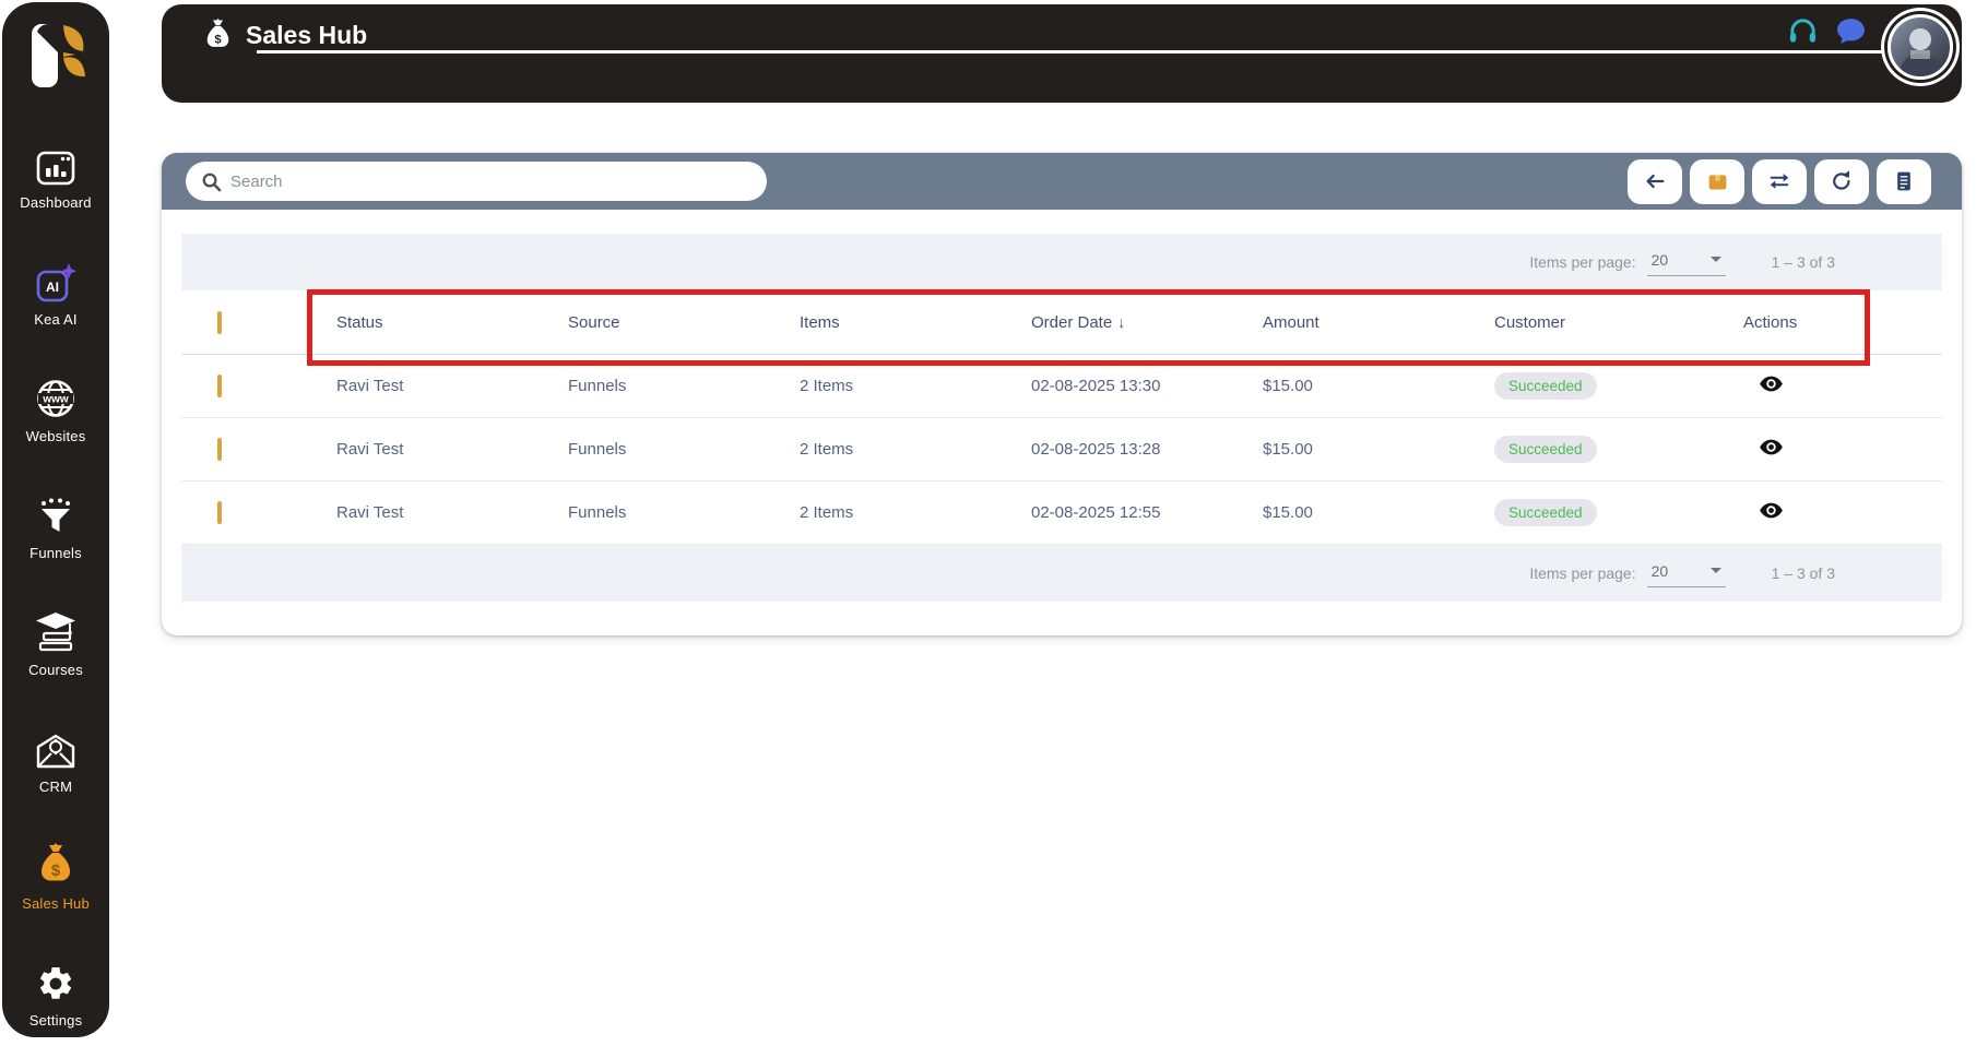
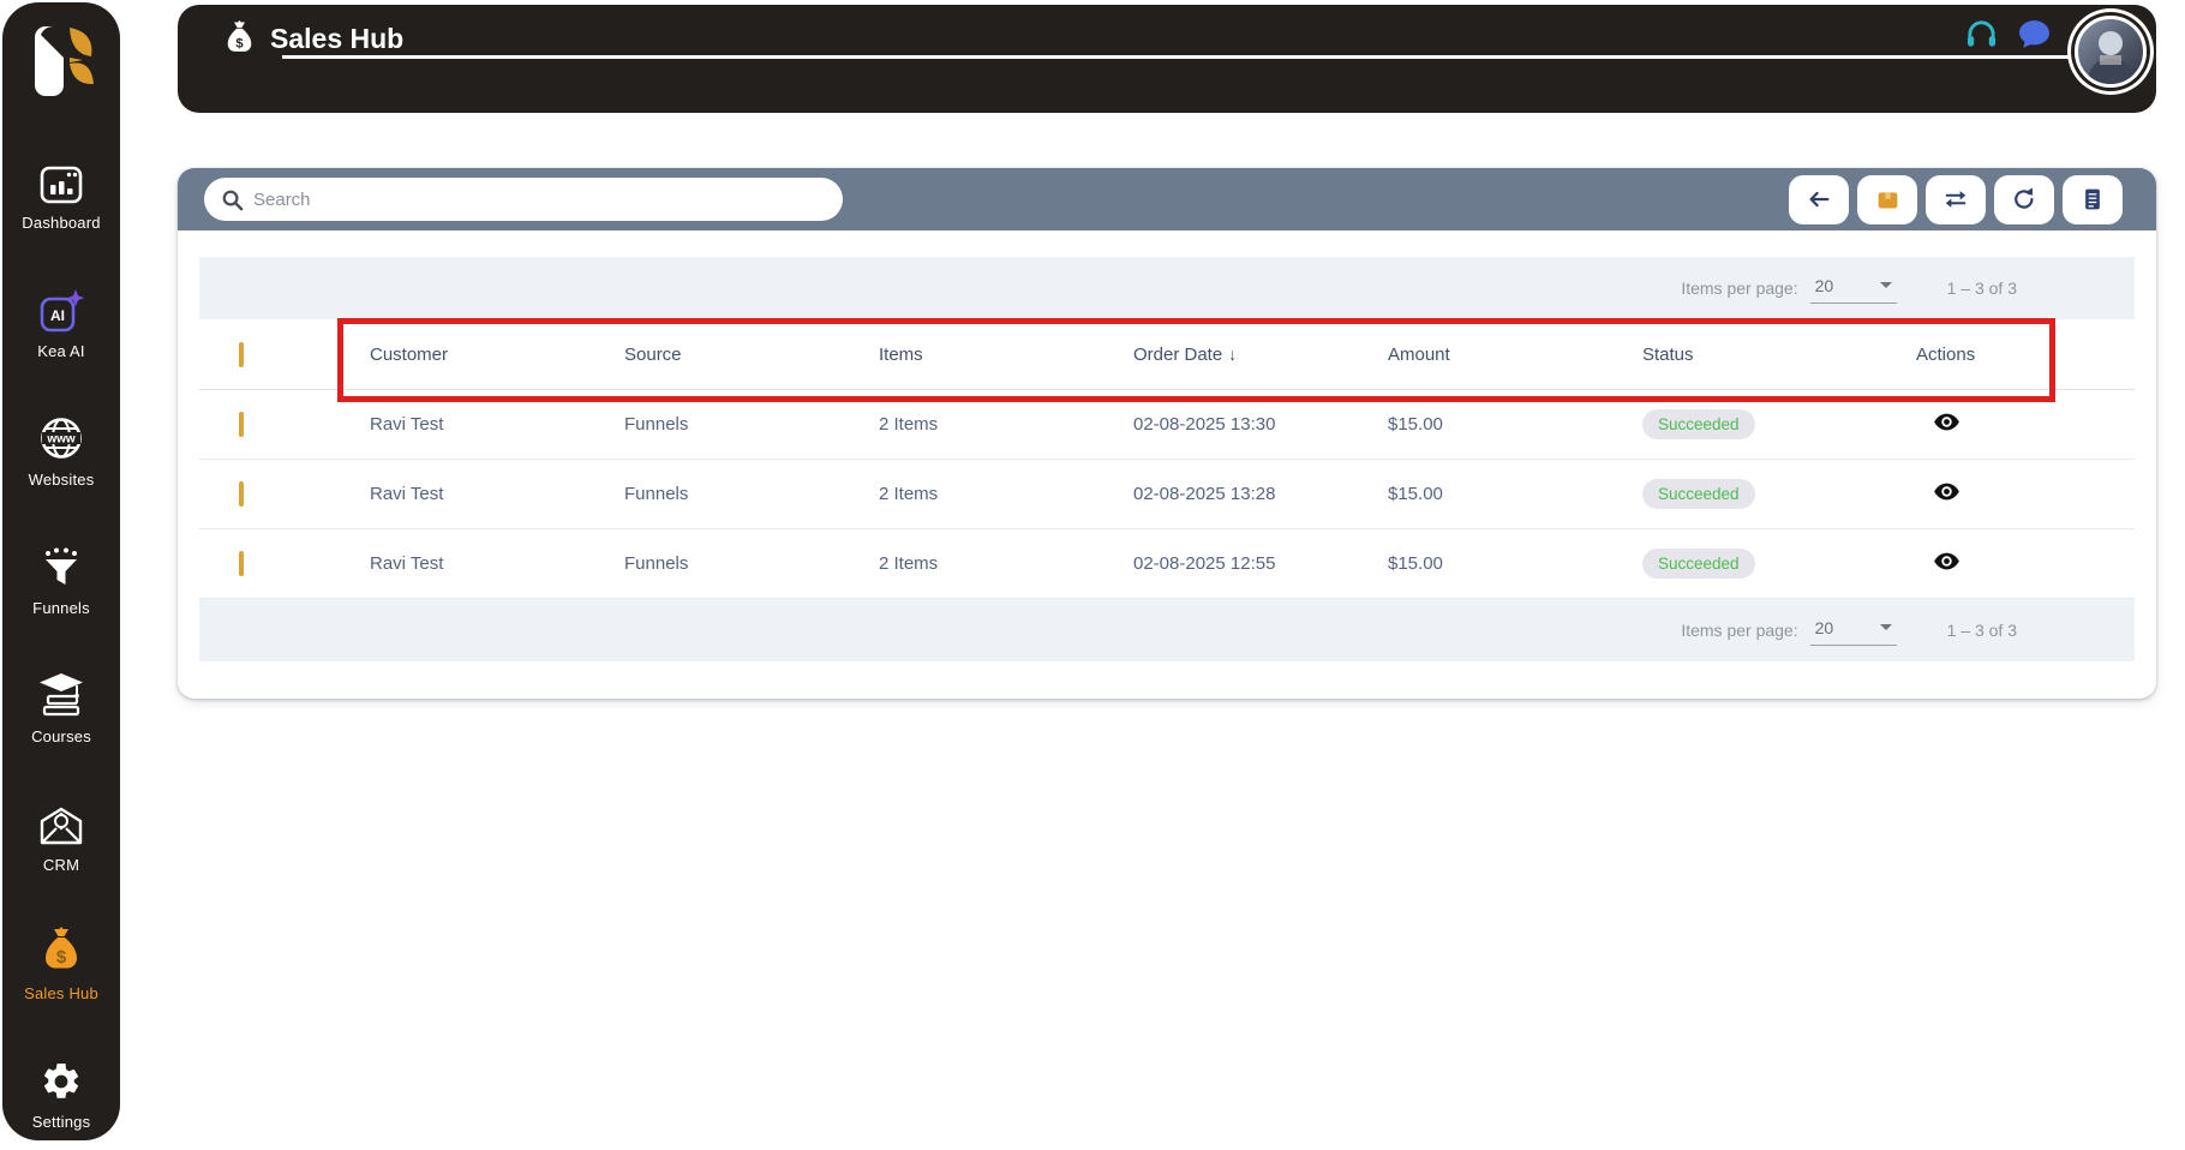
  Dashboard
  AI
  Kea AI
  www
  Websites
  Funnels
  Courses
  CRM
  $
  Sales Hub
  Settings
  $
  Sales Hub
  Search
  Items per page:
  20
  1 – 3 of 3
- Status
+ Customer
  Source
  Items
  Order Date ↓
  Amount
- Customer
+ Status
  Actions
  Ravi Test
  Funnels
  2 Items
  02-08-2025 13:30
  $15.00
  Succeeded
  Ravi Test
  Funnels
  2 Items
  02-08-2025 13:28
  $15.00
  Succeeded
  Ravi Test
  Funnels
  2 Items
  02-08-2025 12:55
  $15.00
  Succeeded
  Items per page:
  20
  1 – 3 of 3
